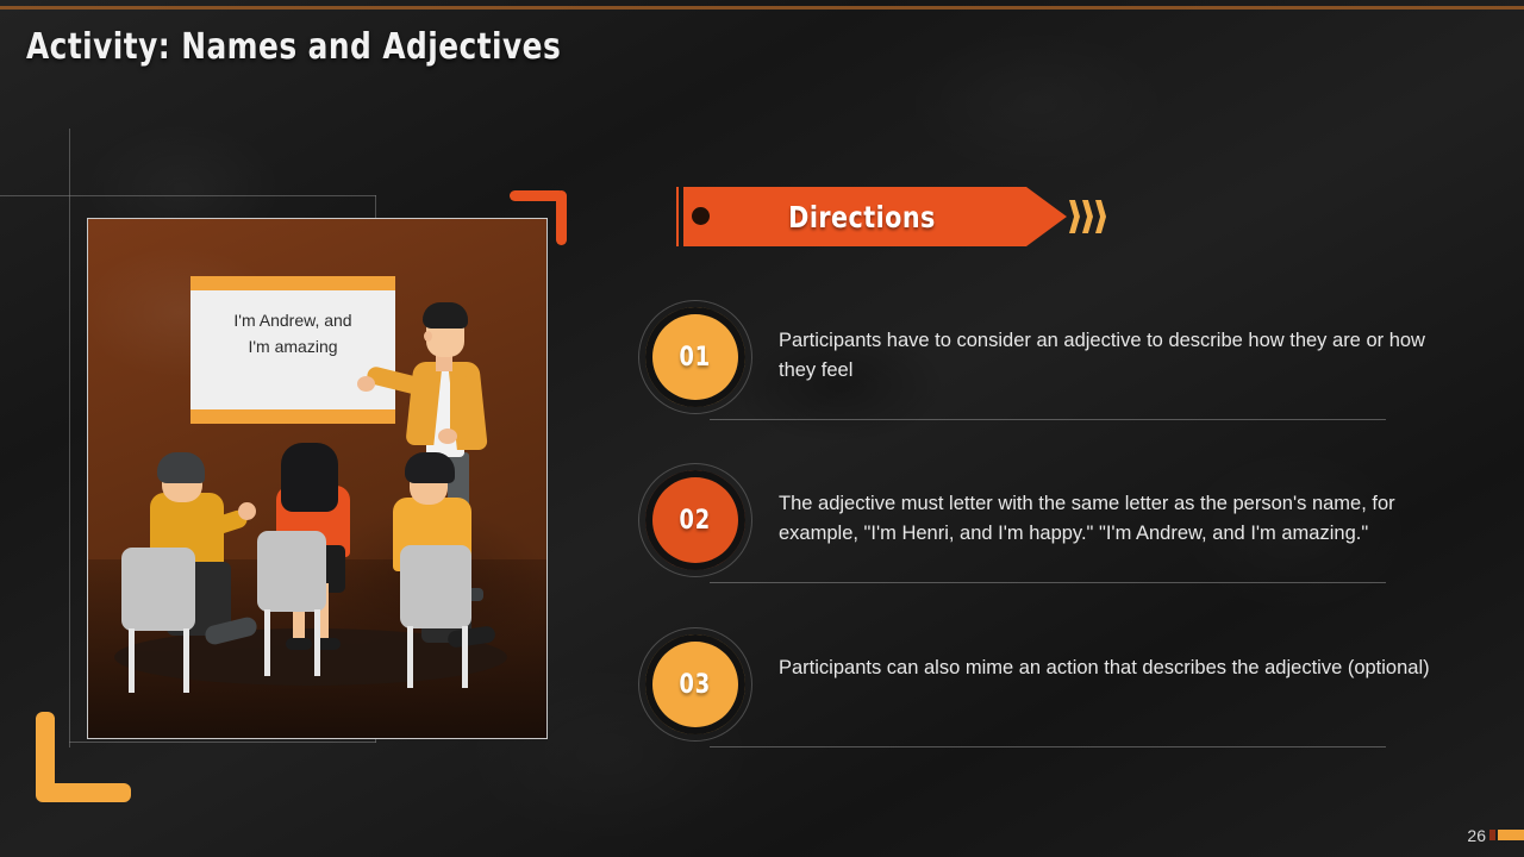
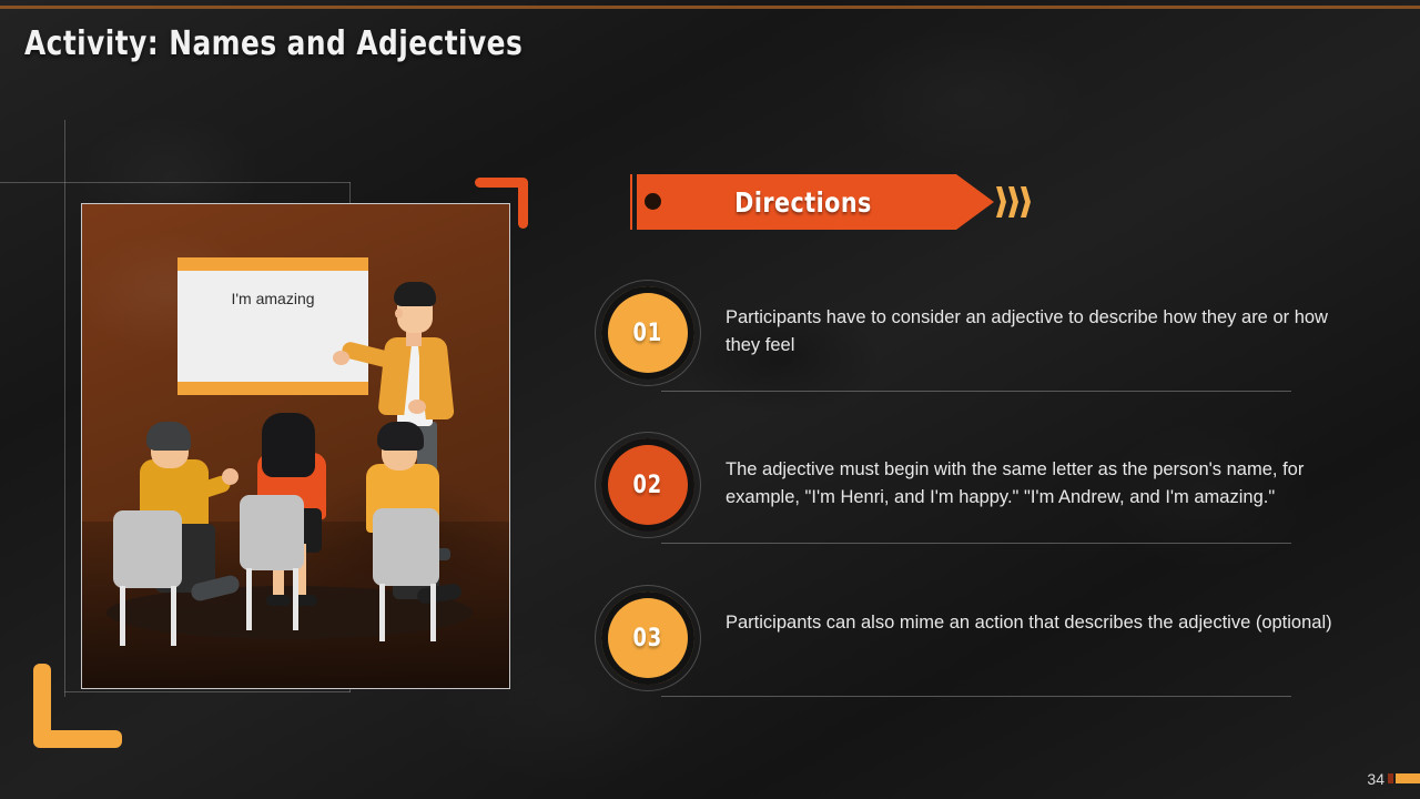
  Activity: Names and Adjectives
- I'm Andrew, and
  I'm amazing
  Directions
  01
  Participants have to consider an adjective to describe how they are or how they feel
  02
- The adjective must letter with the same letter as the person's name, for example, "I'm Henri, and I'm happy." "I'm Andrew, and I'm amazing."
+ The adjective must begin with the same letter as the person's name, for example, "I'm Henri, and I'm happy." "I'm Andrew, and I'm amazing."
  03
  Participants can also mime an action that describes the adjective (optional)
- 26
+ 34
